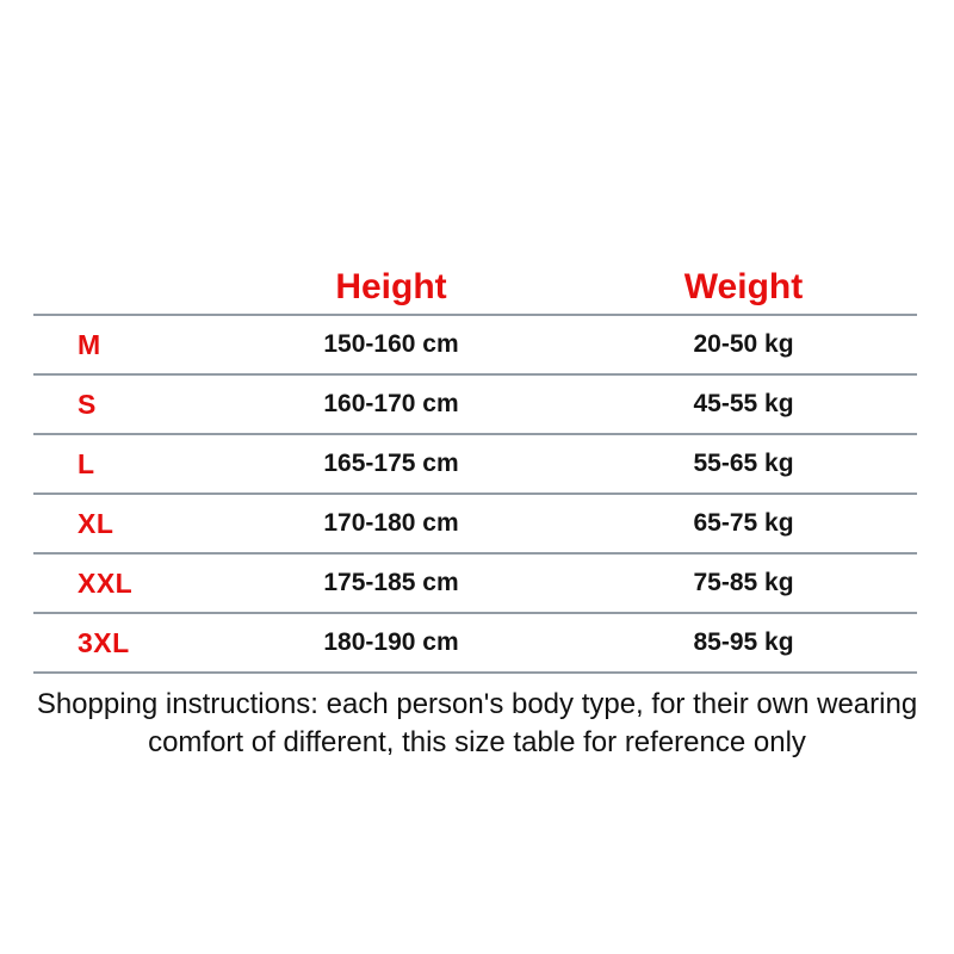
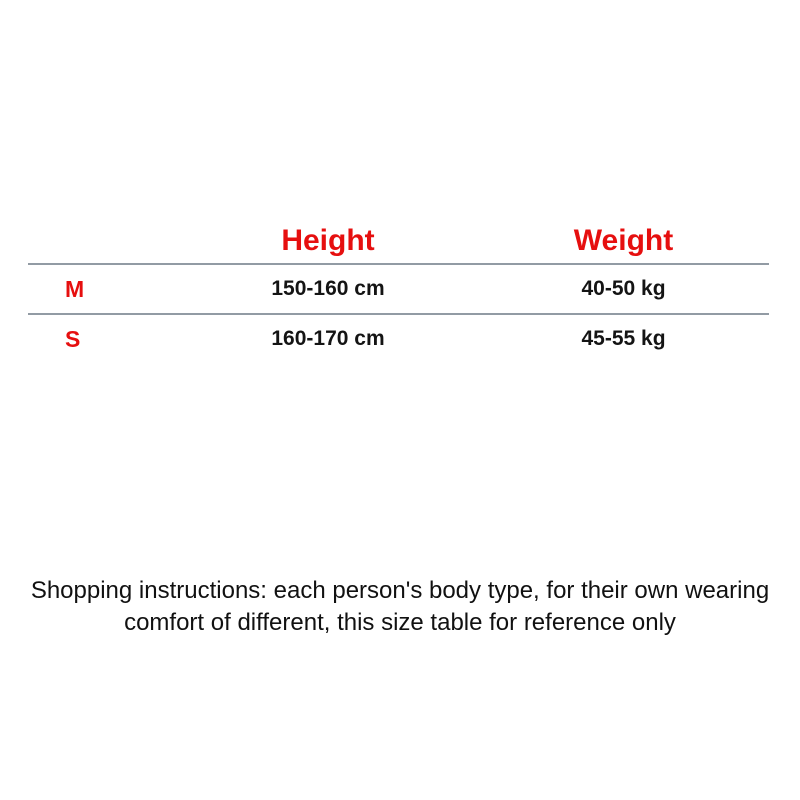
  Height
  Weight
  M
  150-160 cm
- 20-50 kg
+ 40-50 kg
  S
  160-170 cm
  45-55 kg
- L
- 165-175 cm
- 55-65 kg
- XL
- 170-180 cm
- 65-75 kg
- XXL
- 175-185 cm
- 75-85 kg
- 3XL
- 180-190 cm
- 85-95 kg
  Shopping instructions: each person's body type, for their own wearing
  comfort of different, this size table for reference only
